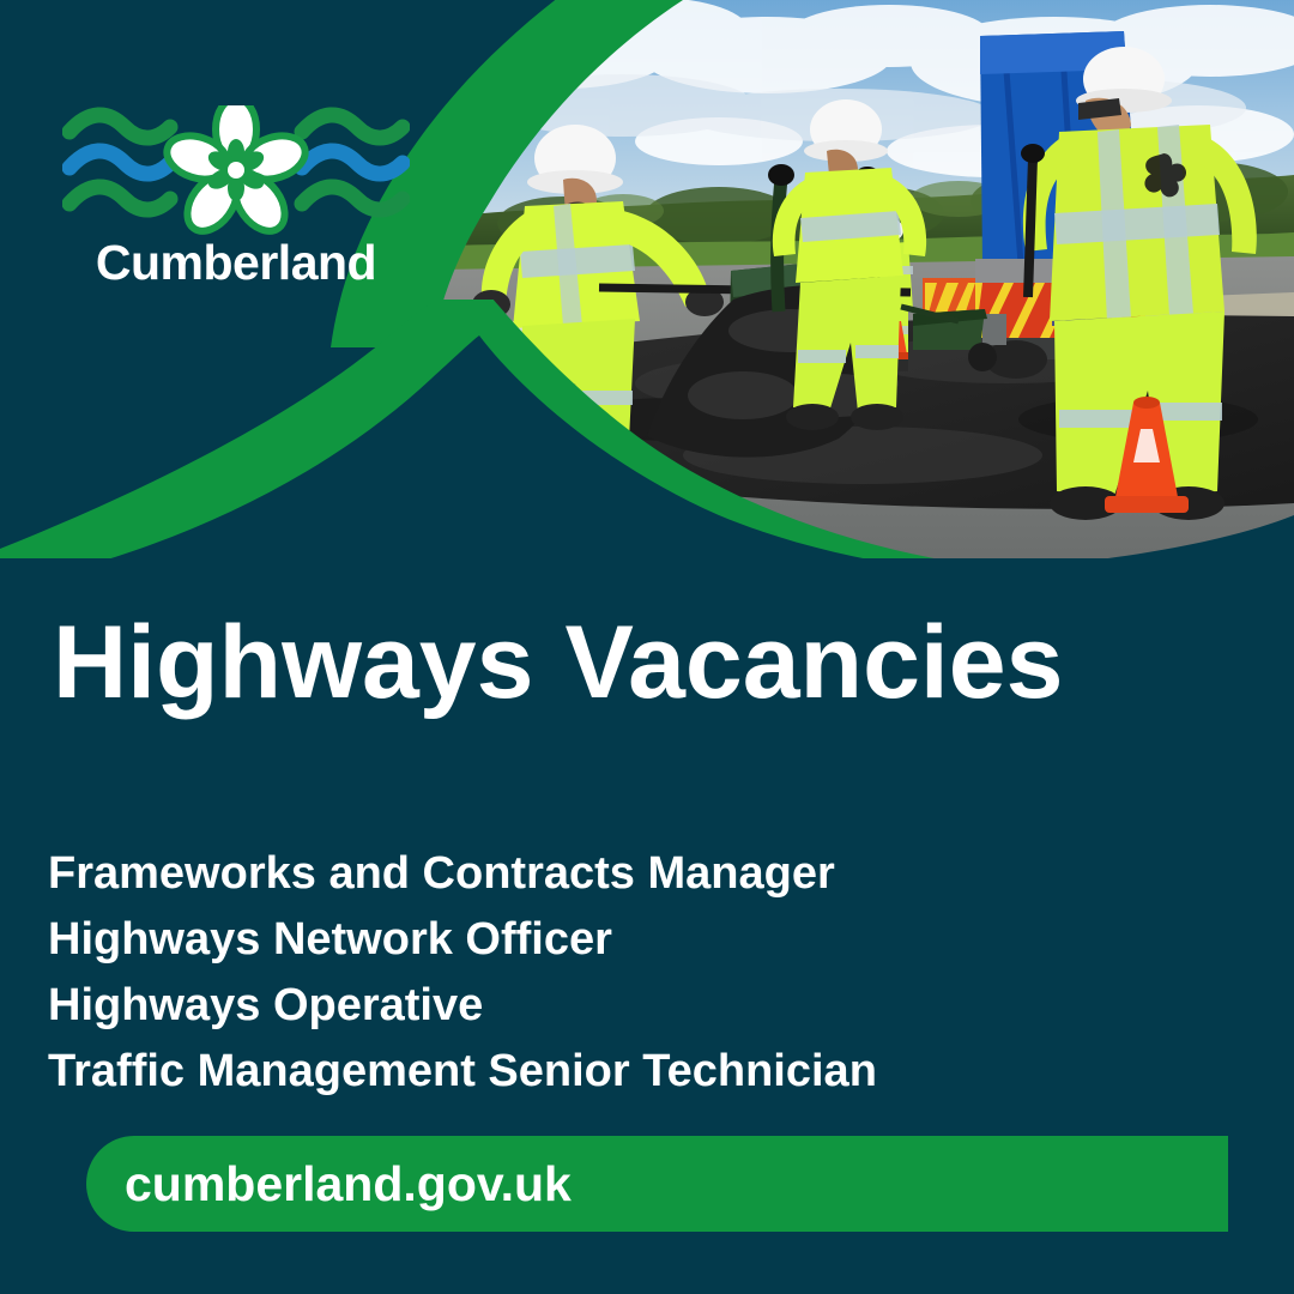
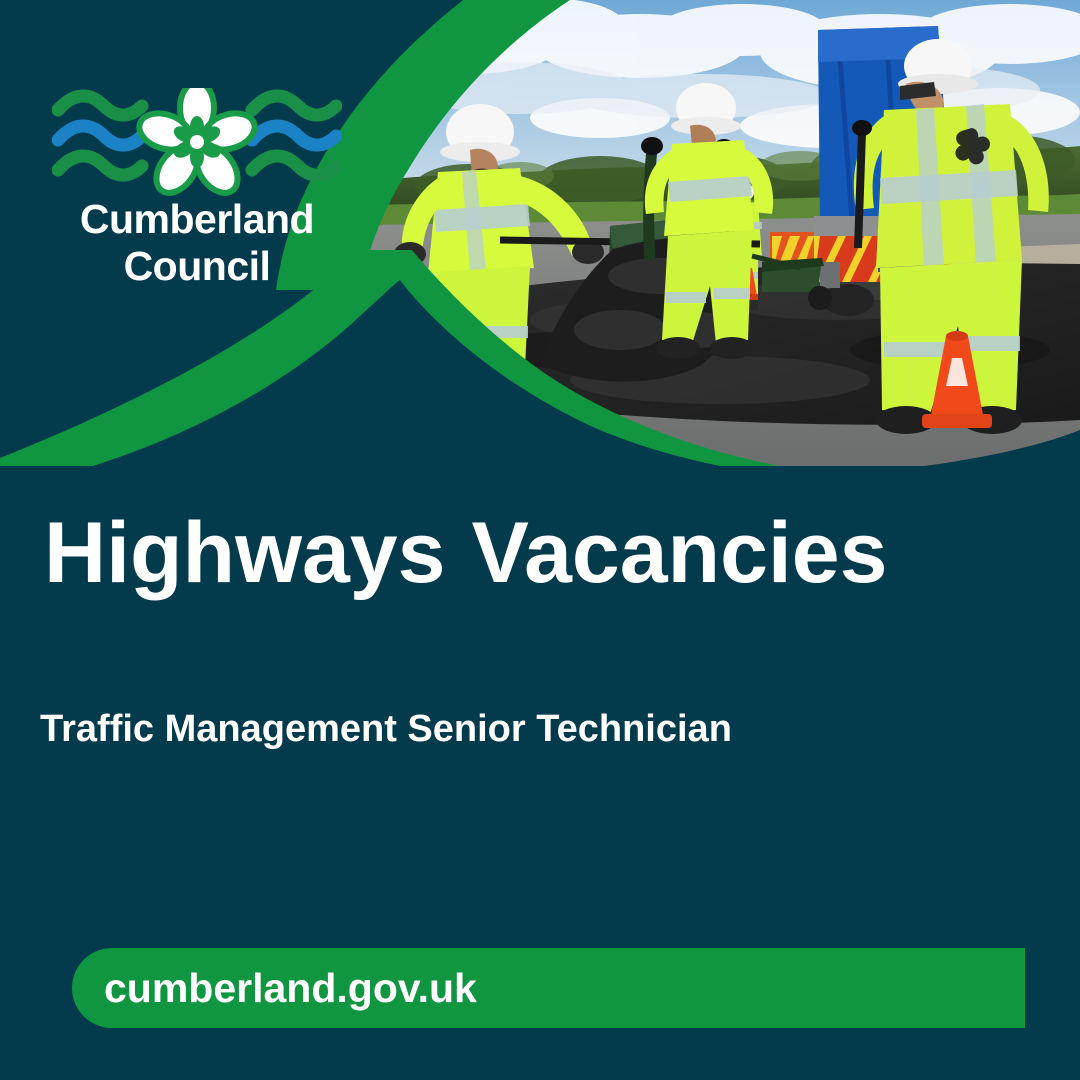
  Cumberland
+ Council
  Highways Vacancies
- Frameworks and Contracts Manager
- Highways Network Officer
- Highways Operative
  Traffic Management Senior Technician
  cumberland.gov.uk
